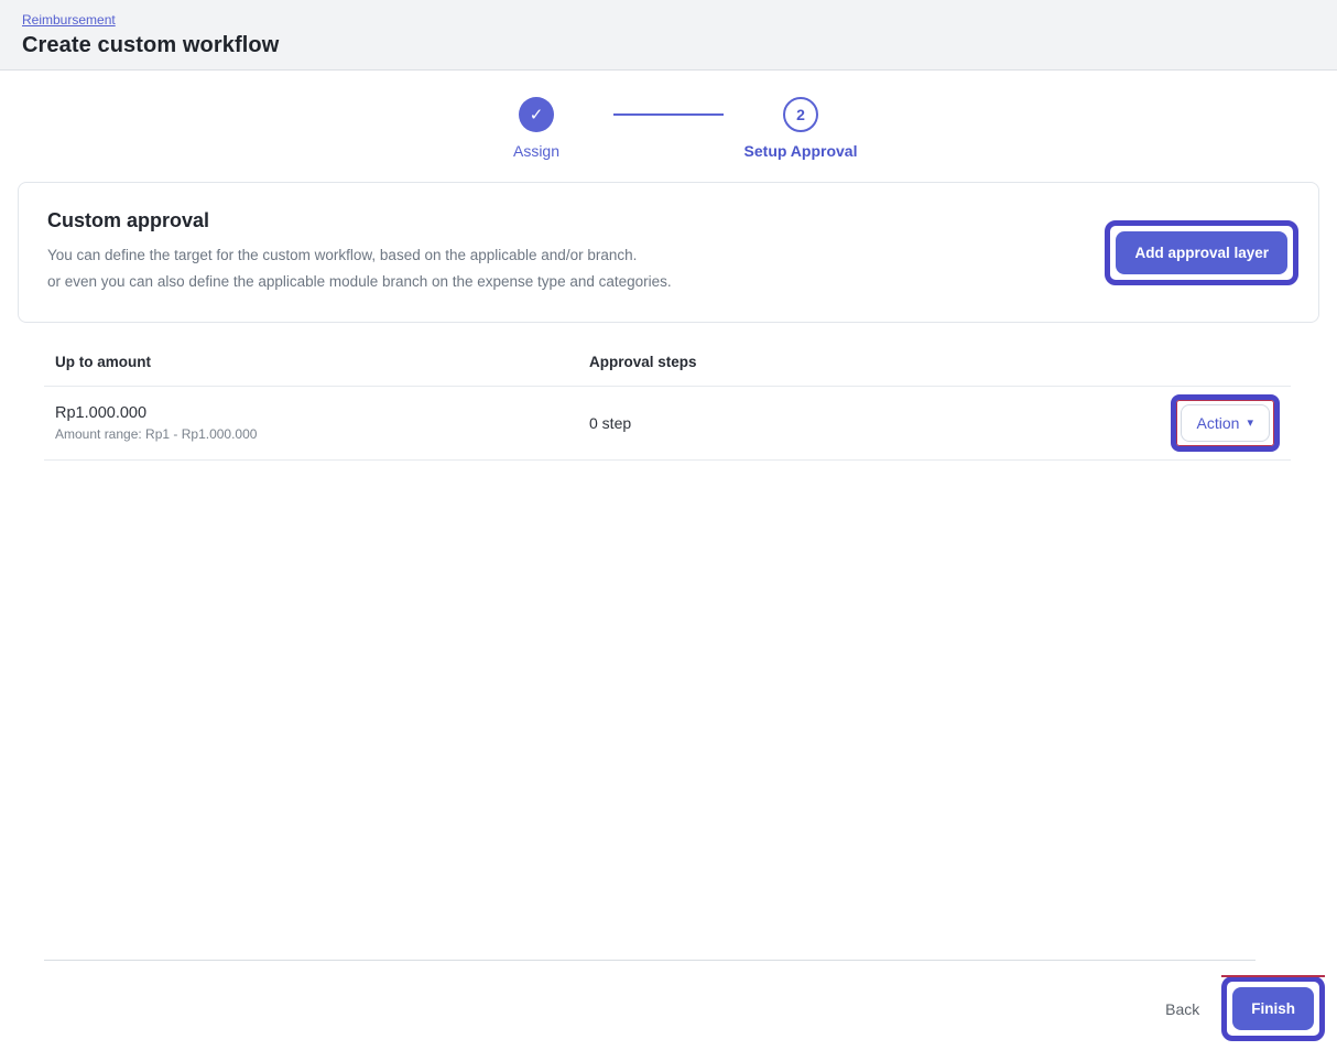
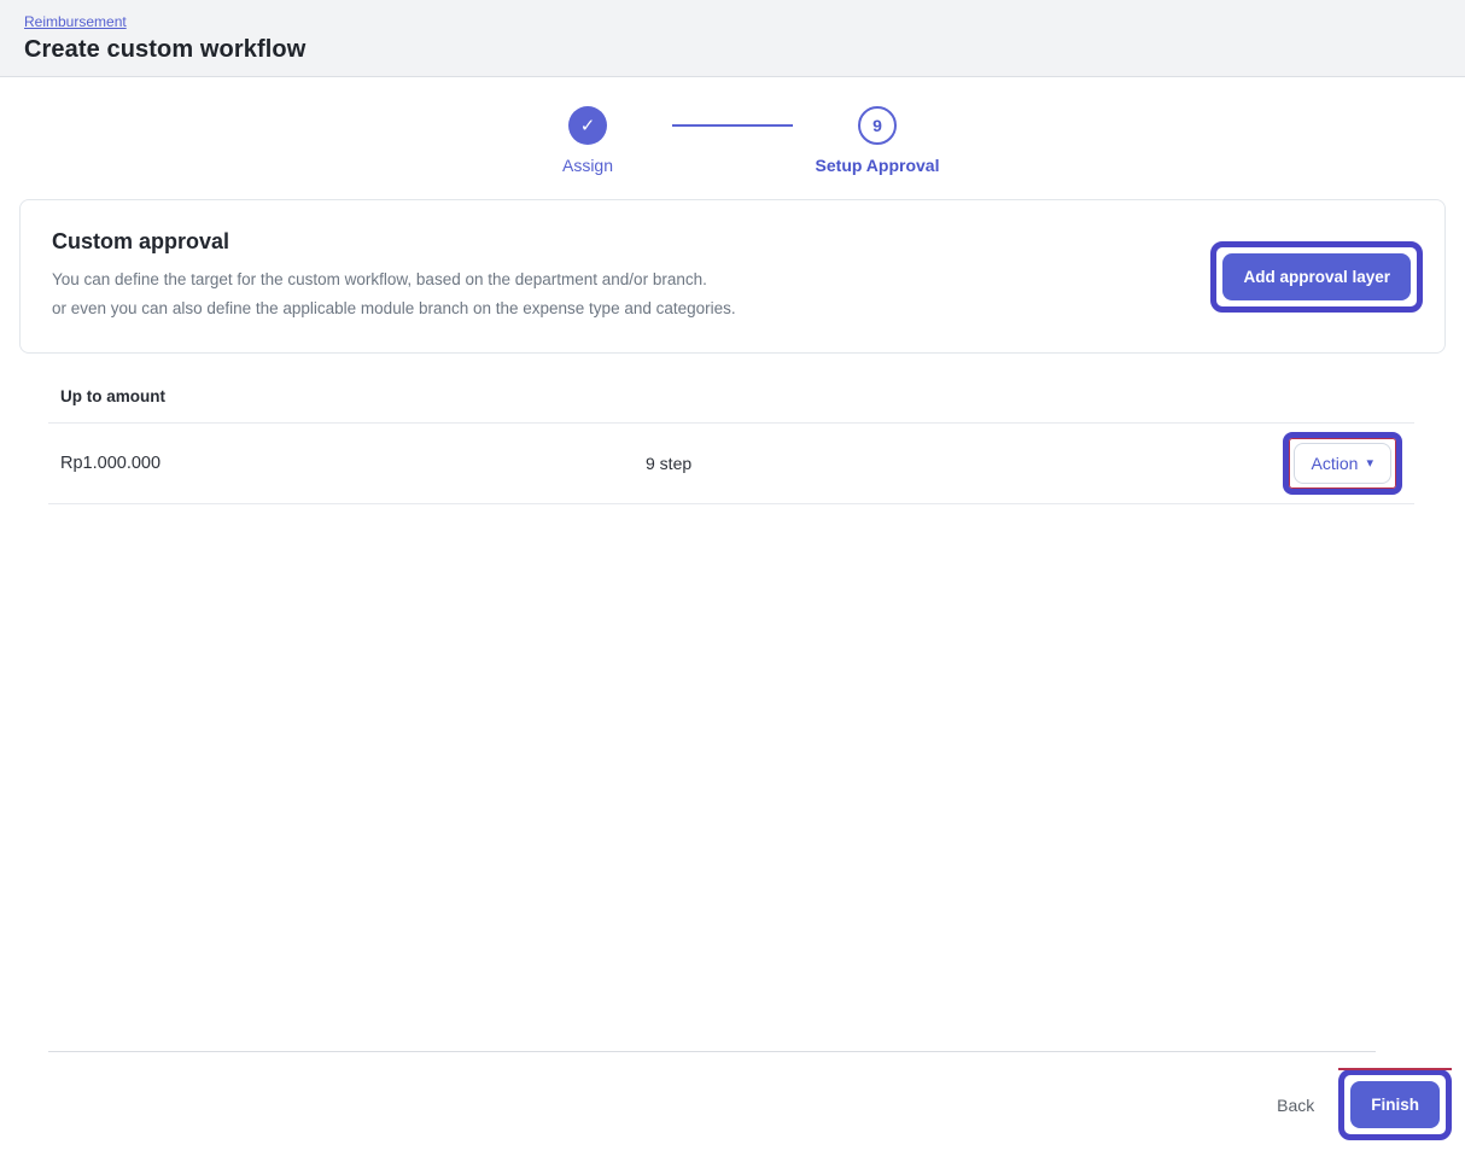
  Reimbursement
  Create custom workflow
  ✓
  Assign
- 2
+ 9
  Setup Approval
  Custom approval
- You can define the target for the custom workflow, based on the applicable and/or branch.
+ You can define the target for the custom workflow, based on the department and/or branch.
  or even you can also define the applicable module branch on the expense type and categories.
  Add approval layer
  Up to amount
- Approval steps
  Rp1.000.000
- Amount range: Rp1 - Rp1.000.000
- 0 step
+ 9 step
  Action
  ▾
  Back
  Finish
